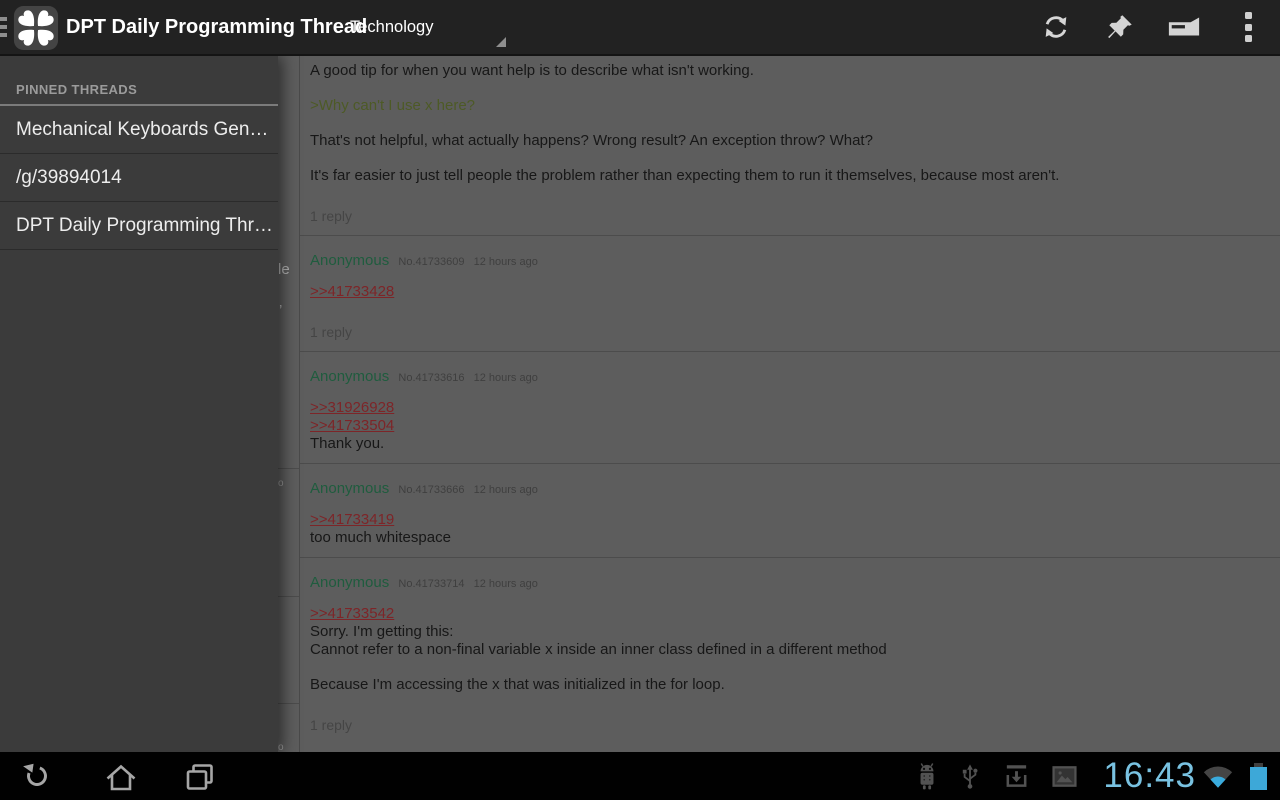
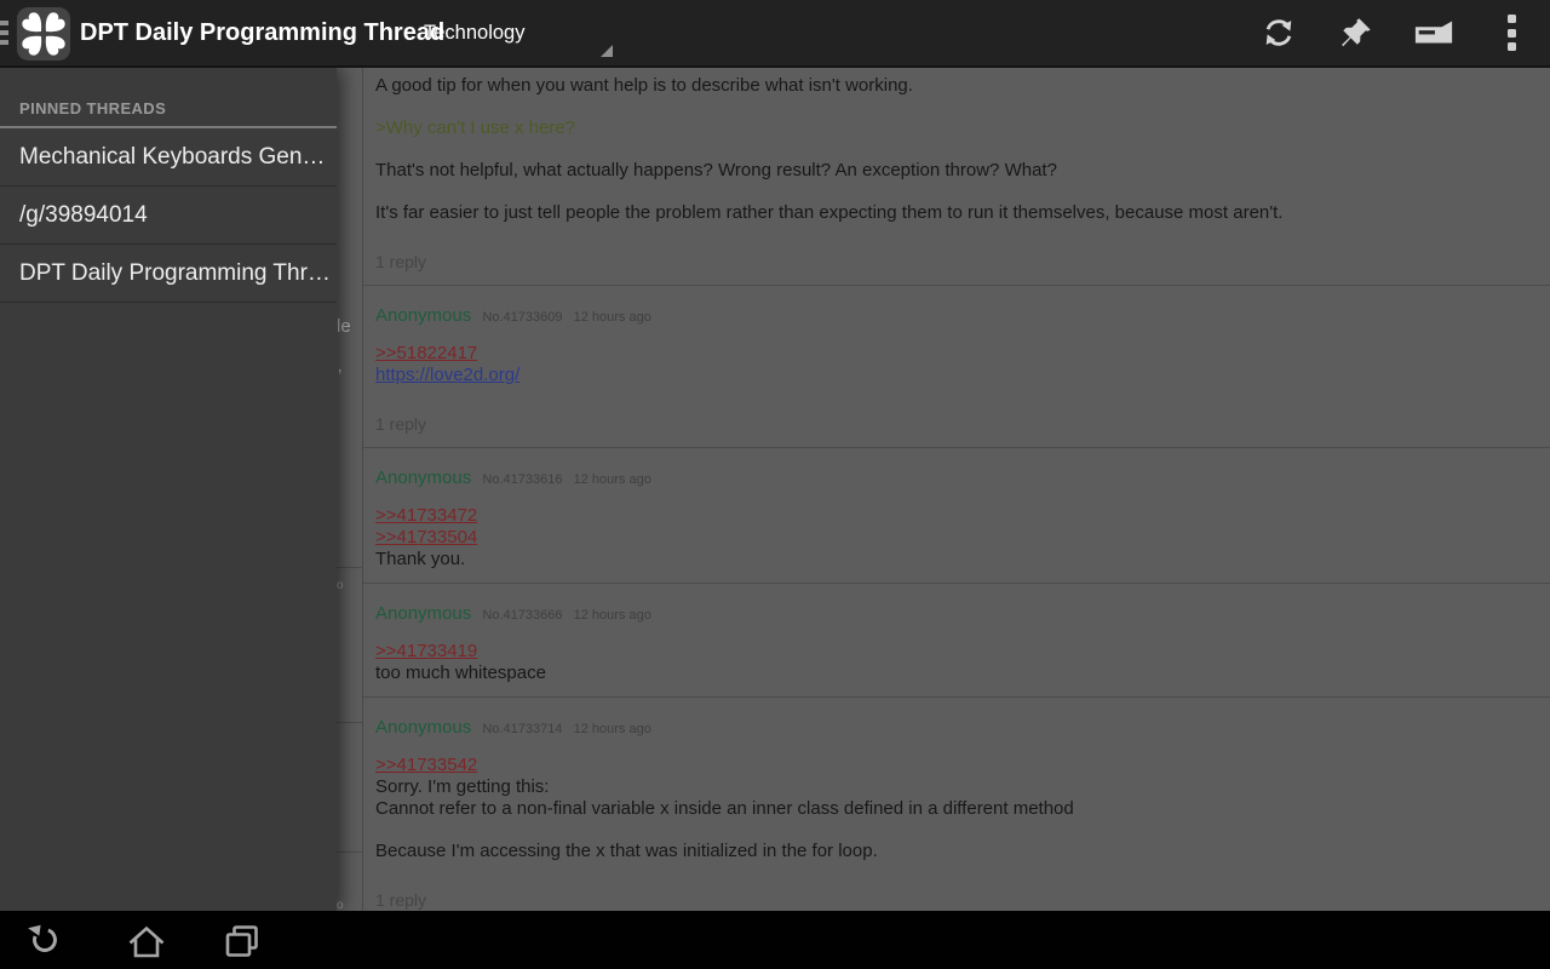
  DPT Daily Programming Thread
  Technology
  le
  ’
  o
  o
  A good tip for when you want help is to describe what isn't working.
  >Why can't I use x here?
  That's not helpful, what actually happens? Wrong result? An exception throw? What?
  It's far easier to just tell people the problem rather than expecting them to run it themselves, because most aren't.
  1 reply
  Anonymous No.41733609 12 hours ago
- >>41733428
+ >>51822417
+ https://love2d.org/
  1 reply
  Anonymous No.41733616 12 hours ago
- >>31926928
+ >>41733472
  >>41733504
  Thank you.
  Anonymous No.41733666 12 hours ago
  >>41733419
  too much whitespace
  Anonymous No.41733714 12 hours ago
  >>41733542
  Sorry. I'm getting this:
  Cannot refer to a non-final variable x inside an inner class defined in a different method
  Because I'm accessing the x that was initialized in the for loop.
  1 reply
  PINNED THREADS
  Mechanical Keyboards Gen…
  /g/39894014
  DPT Daily Programming Thr…
- 16:43
